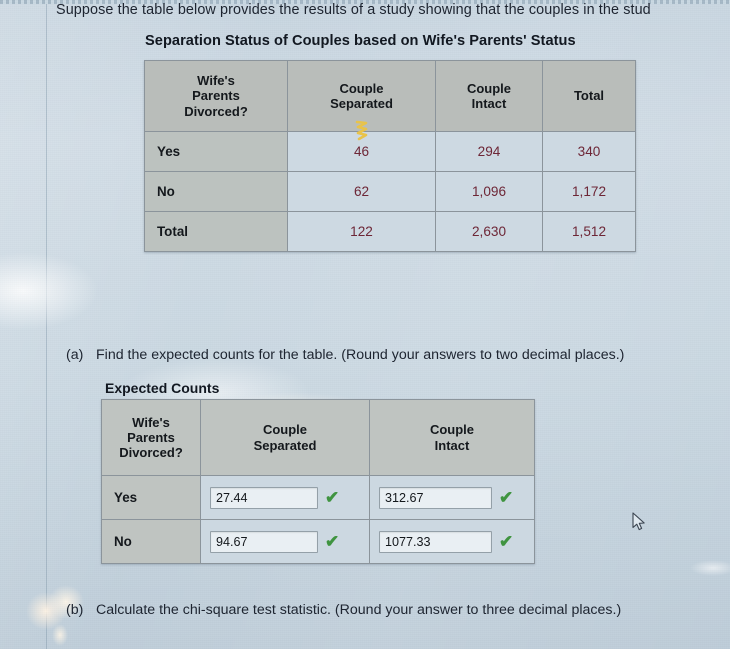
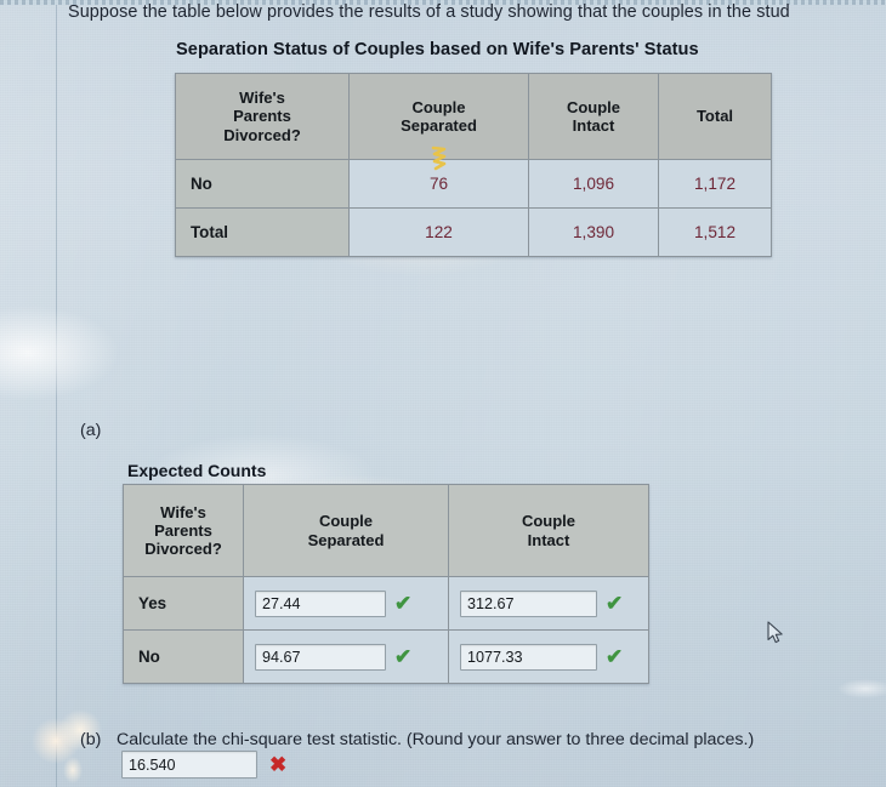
  Suppose the table below provides the results of a study showing that the couples in the stud
  Separation Status of Couples based on Wife's Parents' Status
  Wife's Parents Divorced?	Couple Separated	Couple Intact	Total
- Yes	46	294	340
- No	62	1,096	1,172
+ No	76	1,096	1,172
- Total	122	2,630	1,512
+ Total	122	1,390	1,512
  (a)
- Find the expected counts for the table. (Round your answers to two decimal places.)
  Expected Counts
  Wife's Parents Divorced?	Couple Separated	Couple Intact
  Yes	27.44 ✔	312.67 ✔
  No	94.67 ✔	1077.33 ✔
  (b)
  Calculate the chi-square test statistic. (Round your answer to three decimal places.)
+ 16.540
+ ✖
